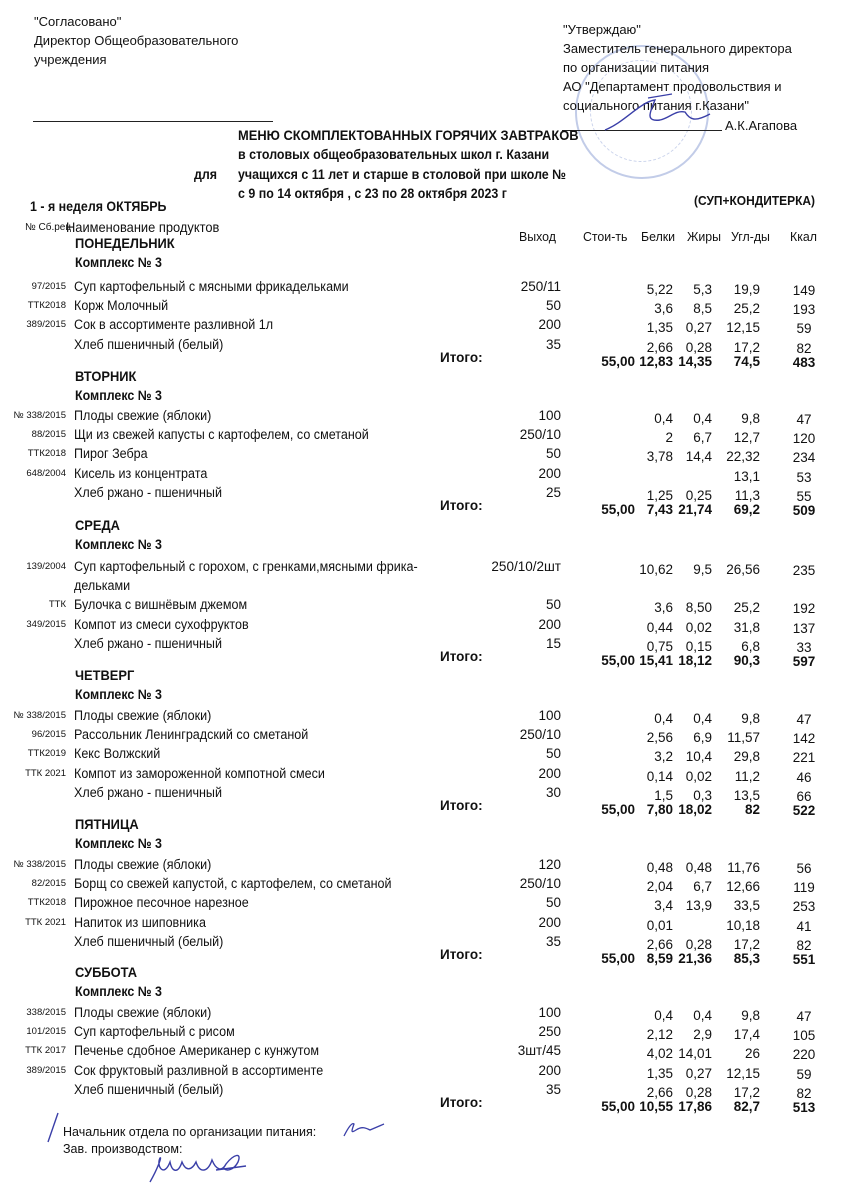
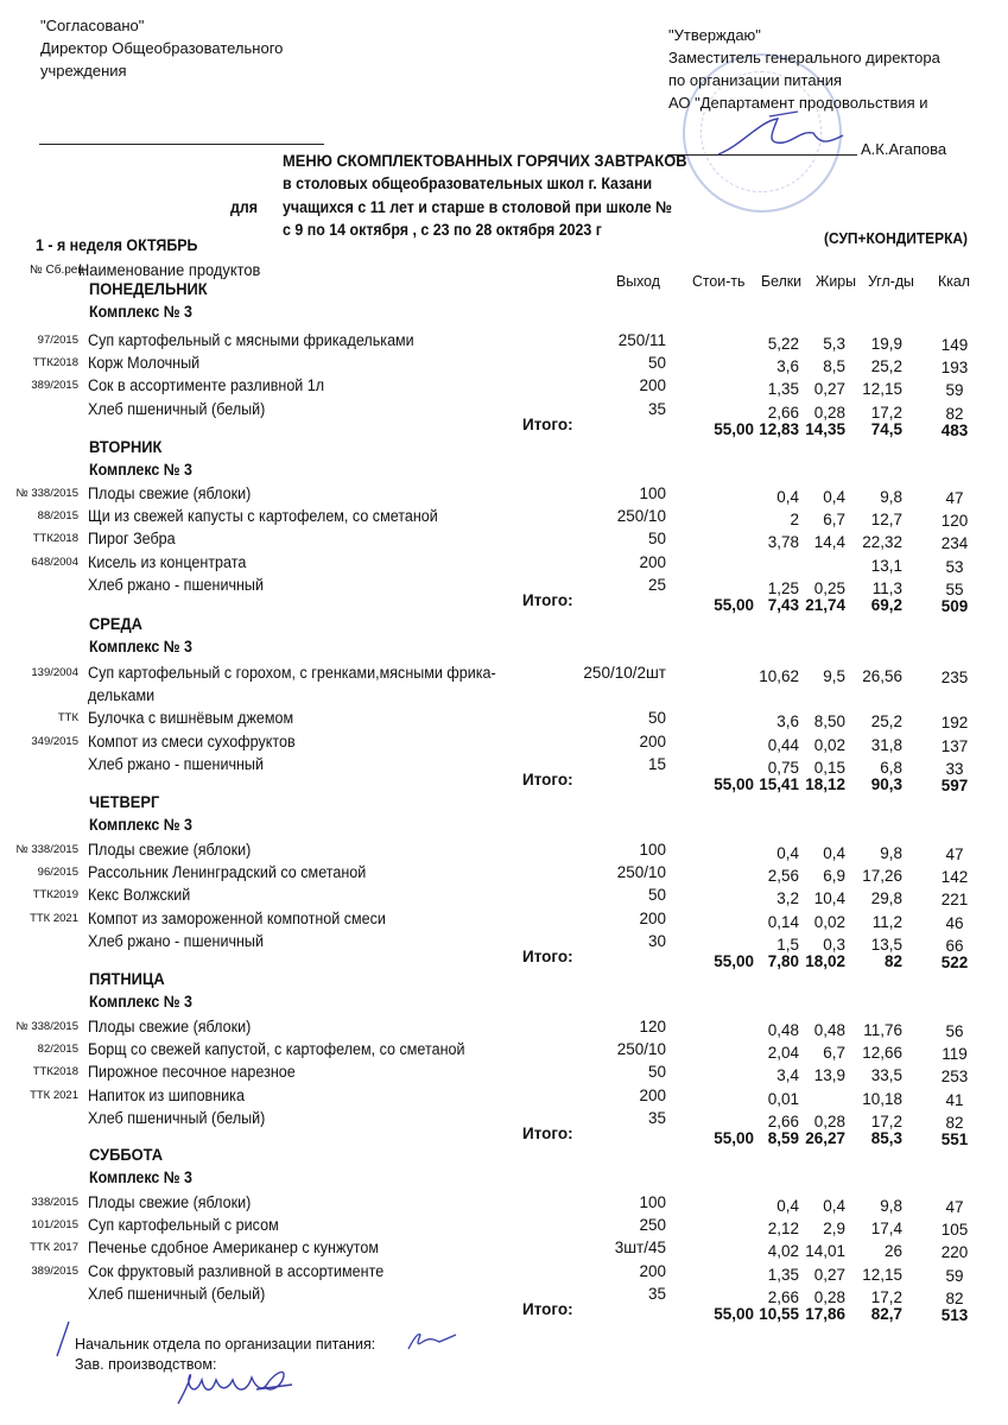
  "Согласовано"
  Директор Общеобразовательного
  учреждения
  "Утверждаю"
  Заместитель генерального директора
  по организации питания
  АО "Департамент продовольствия и
- социального питания г.Казани"
  А.К.Агапова
  МЕНЮ СКОМПЛЕКТОВАННЫХ ГОРЯЧИХ ЗАВТРАКОВ
  в столовых общеобразовательных школ г. Казани
  для
  учащихся с 11 лет и старше в столовой при школе №
  с 9 по 14 октября , с 23 по 28 октября 2023 г
  (СУП+КОНДИТЕРКА)
  1 - я неделя ОКТЯБРЬ
  № Сб.рец
  Наименование продуктов
  Выход
  Стои-ть
  Белки
  Жиры
  Угл-ды
  Ккал
  ПОНЕДЕЛЬНИК
  Комплекс № 3
  97/2015
  Суп картофельный с мясными фрикадельками
  250/11
  5,22
  5,3
  19,9
  149
  ТТК2018
  Корж Молочный
  50
  3,6
  8,5
  25,2
  193
  389/2015
  Сок в ассортименте разливной 1л
  200
  1,35
  0,27
  12,15
  59
  Хлеб пшеничный (белый)
  35
  2,66
  0,28
  17,2
  82
  Итого:
  55,00
  12,83
  14,35
  74,5
  483
  ВТОРНИК
  Комплекс № 3
  № 338/2015
  Плоды свежие (яблоки)
  100
  0,4
  0,4
  9,8
  47
  88/2015
  Щи из свежей капусты с картофелем, со сметаной
  250/10
  2
  6,7
  12,7
  120
  ТТК2018
  Пирог Зебра
  50
  3,78
  14,4
  22,32
  234
  648/2004
  Кисель из концентрата
  200
  13,1
  53
  Хлеб ржано - пшеничный
  25
  1,25
  0,25
  11,3
  55
  Итого:
  55,00
  7,43
  21,74
  69,2
  509
  СРЕДА
  Комплекс № 3
  139/2004
  Суп картофельный с горохом, с гренками,мясными фрика-
  250/10/2шт
  10,62
  9,5
  26,56
  235
  дельками
  ТТК
  Булочка с вишнёвым джемом
  50
  3,6
  8,50
  25,2
  192
  349/2015
  Компот из смеси сухофруктов
  200
  0,44
  0,02
  31,8
  137
  Хлеб ржано - пшеничный
  15
  0,75
  0,15
  6,8
  33
  Итого:
  55,00
  15,41
  18,12
  90,3
  597
  ЧЕТВЕРГ
  Комплекс № 3
  № 338/2015
  Плоды свежие (яблоки)
  100
  0,4
  0,4
  9,8
  47
  96/2015
  Рассольник Ленинградский со сметаной
  250/10
  2,56
  6,9
- 11,57
+ 17,26
  142
  ТТК2019
  Кекс Волжский
  50
  3,2
  10,4
  29,8
  221
  ТТК 2021
  Компот из замороженной компотной смеси
  200
  0,14
  0,02
  11,2
  46
  Хлеб ржано - пшеничный
  30
  1,5
  0,3
  13,5
  66
  Итого:
  55,00
  7,80
  18,02
  82
  522
  ПЯТНИЦА
  Комплекс № 3
  № 338/2015
  Плоды свежие (яблоки)
  120
  0,48
  0,48
  11,76
  56
  82/2015
  Борщ со свежей капустой, с картофелем, со сметаной
  250/10
  2,04
  6,7
  12,66
  119
  ТТК2018
  Пирожное песочное нарезное
  50
  3,4
  13,9
  33,5
  253
  ТТК 2021
  Напиток из шиповника
  200
  0,01
  10,18
  41
  Хлеб пшеничный (белый)
  35
  2,66
  0,28
  17,2
  82
  Итого:
  55,00
  8,59
- 21,36
+ 26,27
  85,3
  551
  СУББОТА
  Комплекс № 3
  338/2015
  Плоды свежие (яблоки)
  100
  0,4
  0,4
  9,8
  47
  101/2015
  Суп картофельный с рисом
  250
  2,12
  2,9
  17,4
  105
  ТТК 2017
  Печенье сдобное Американер с кунжутом
  3шт/45
  4,02
  14,01
  26
  220
  389/2015
  Сок фруктовый разливной в ассортименте
  200
  1,35
  0,27
  12,15
  59
  Хлеб пшеничный (белый)
  35
  2,66
  0,28
  17,2
  82
  Итого:
  55,00
  10,55
  17,86
  82,7
  513
  Начальник отдела по организации питания:
  Зав. производством:
